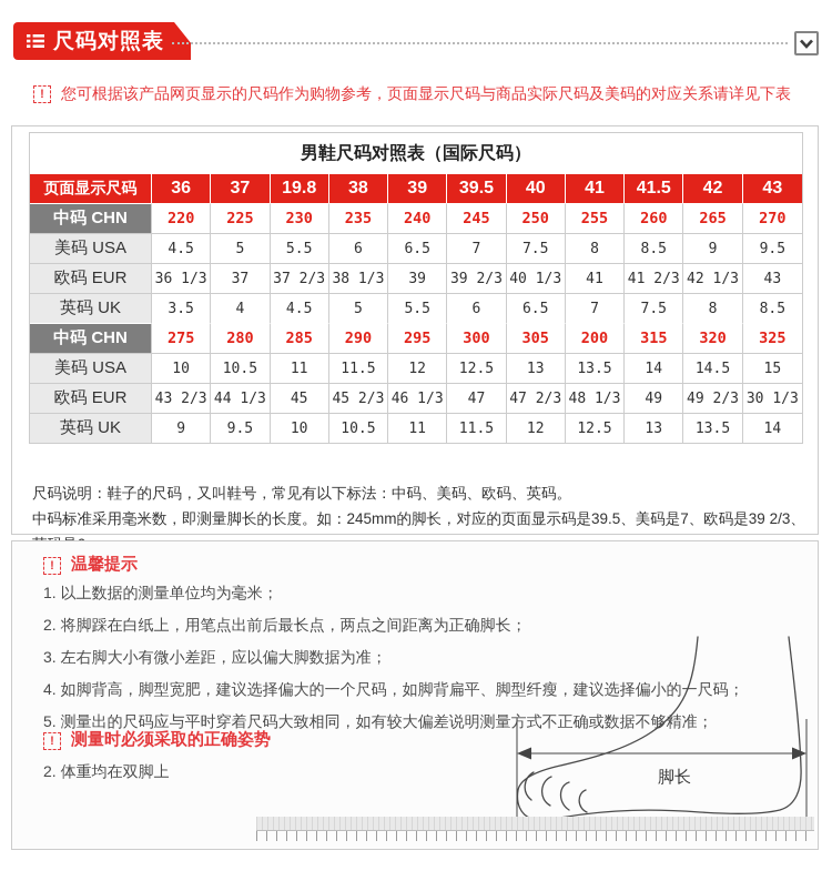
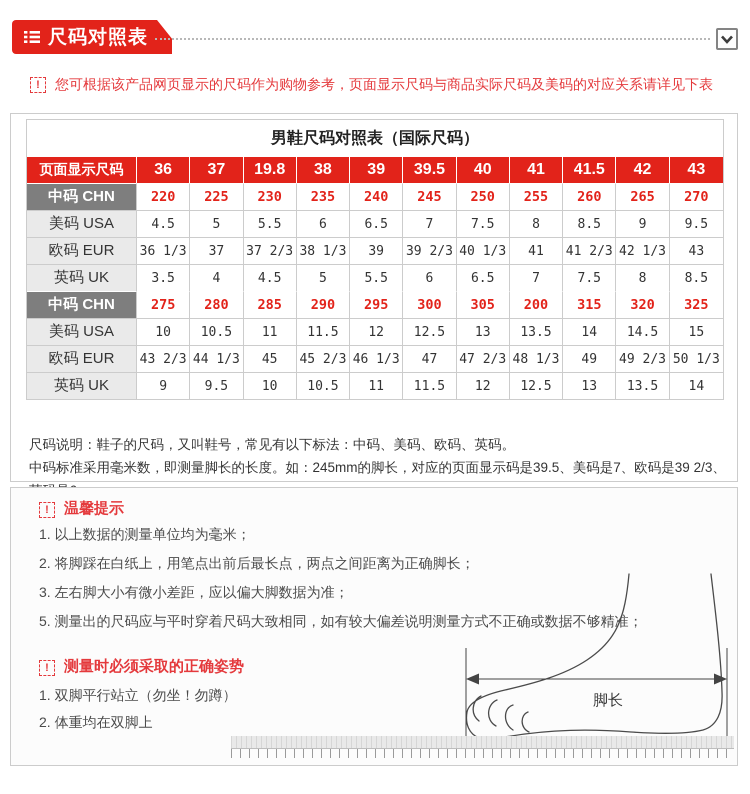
  尺码对照表
  !
  您可根据该产品网页显示的尺码作为购物参考，页面显示尺码与商品实际尺码及美码的对应关系请详见下表
  男鞋尺码对照表（国际尺码）
  页面显示尺码	36	37	19.8	38	39	39.5	40	41	41.5	42	43
  中码 CHN	220	225	230	235	240	245	250	255	260	265	270
  美码 USA	4.5	5	5.5	6	6.5	7	7.5	8	8.5	9	9.5
  欧码 EUR	36 1/3	37	37 2/3	38 1/3	39	39 2/3	40 1/3	41	41 2/3	42 1/3	43
  英码 UK	3.5	4	4.5	5	5.5	6	6.5	7	7.5	8	8.5
  中码 CHN	275	280	285	290	295	300	305	200	315	320	325
  美码 USA	10	10.5	11	11.5	12	12.5	13	13.5	14	14.5	15
- 欧码 EUR	43 2/3	44 1/3	45	45 2/3	46 1/3	47	47 2/3	48 1/3	49	49 2/3	30 1/3
+ 欧码 EUR	43 2/3	44 1/3	45	45 2/3	46 1/3	47	47 2/3	48 1/3	49	49 2/3	50 1/3
  英码 UK	9	9.5	10	10.5	11	11.5	12	12.5	13	13.5	14
  尺码说明：鞋子的尺码，又叫鞋号，常见有以下标法：中码、美码、欧码、英码。
  中码标准采用毫米数，即测量脚长的长度。如：245mm的脚长，对应的页面显示码是39.5、美码是7、欧码是39 2/3、
  !
  温馨提示
  1. 以上数据的测量单位均为毫米；
  2. 将脚踩在白纸上，用笔点出前后最长点，两点之间距离为正确脚长；
  3. 左右脚大小有微小差距，应以偏大脚数据为准；
- 4. 如脚背高，脚型宽肥，建议选择偏大的一个尺码，如脚背扁平、脚型纤瘦，建议选择偏小的一尺码；
  5. 测量出的尺码应与平时穿着尺码大致相同，如有较大偏差说明测量方式不正确或数据不够精准；
  !
  测量时必须采取的正确姿势
+ 1. 双脚平行站立（勿坐！勿蹲）
  2. 体重均在双脚上
  脚长
